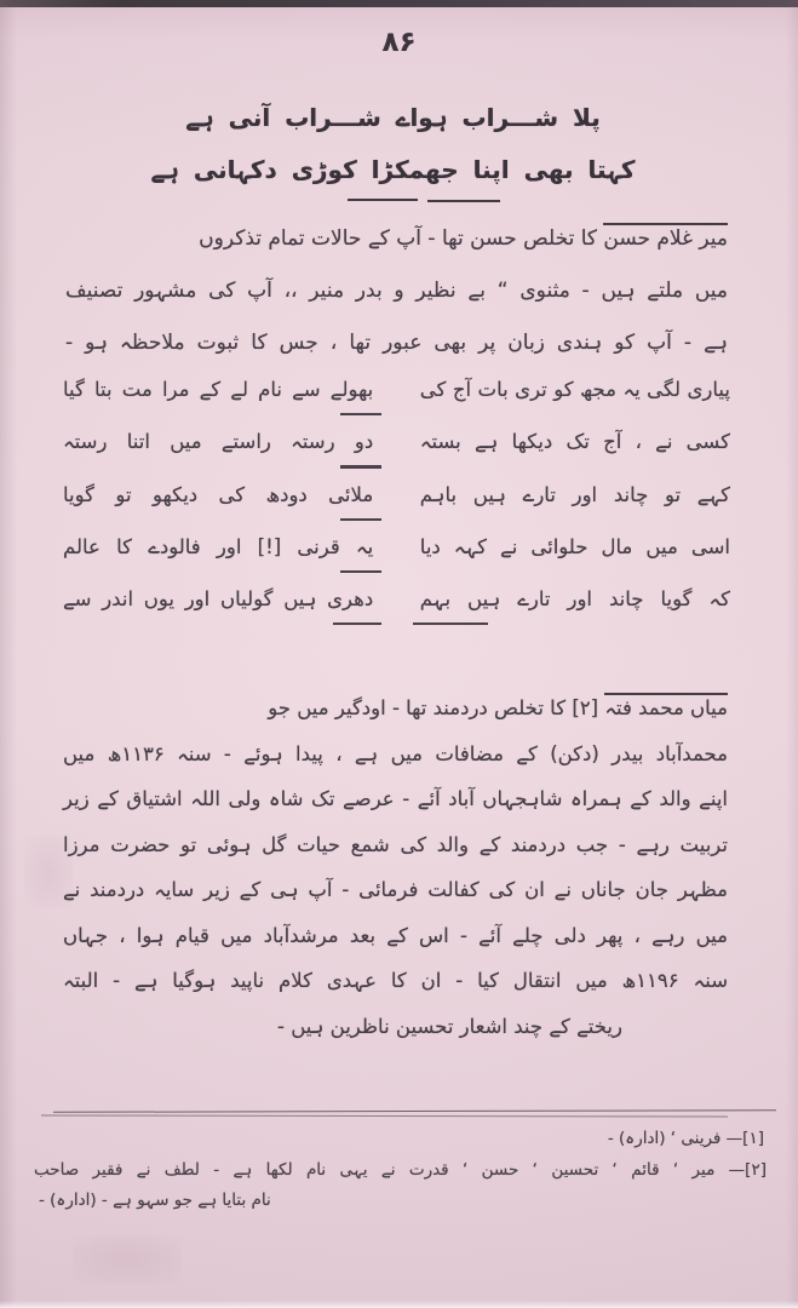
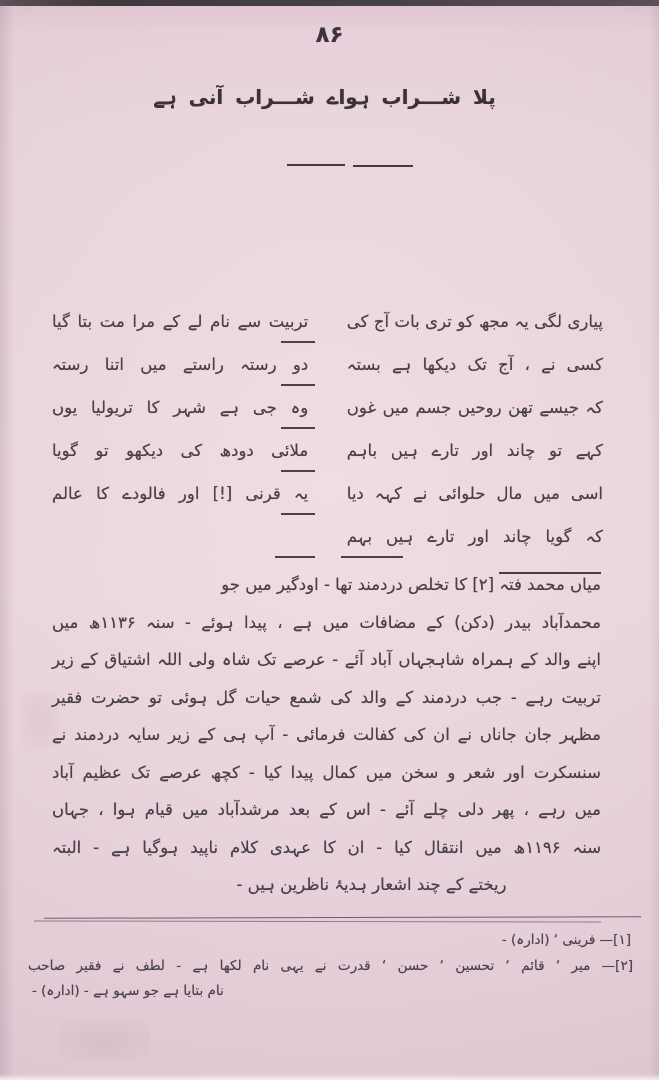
  ۸۶
  پلا شـــراب ہواے شـــراب آنی ہے
- کہتا بھی اپنا جھمکڑا کوڑی دکہانی ہے
- میر غلام حسن کا تخلص حسن تھا - آپ کے حالات تمام تذکروں
- میں ملتے ہیں - مثنوی “ بے نظیر و بدر منیر ،، آپ کی مشہور تصنیف
- ہے - آپ کو ہندی زبان پر بھی عبور تھا ، جس کا ثبوت ملاحظہ ہو -
  پیاری لگی یہ مجھ کو تری بات آج کی
- بھولے سے نام لے کے مرا مت بتا گیا
+ تربیت سے نام لے کے مرا مت بتا گیا
  کسی نے ، آج تک دیکھا ہے بستہ
  دو رستہ راستے میں اتنا رستہ
+ کہ جیسے تھن روحیں جسم میں غوں
+ وہ جی ہے شہر کا تریولیا یوں
  کہے تو چاند اور تارے ہیں باہم
  ملائی دودھ کی دیکھو تو گویا
  اسی میں مال حلوائی نے کہہ دیا
  یہ قرنی [!] اور فالودے کا عالم
  کہ گویا چاند اور تارے ہیں بہم
- دھری ہیں گولیاں اور یوں اندر سے
  میاں محمد فتہ [۲] کا تخلص دردمند تھا - اودگیر میں جو
  محمدآباد بیدر (دکن) کے مضافات میں ہے ، پیدا ہوئے - سنہ ۱۱۳۶ھ میں
  اپنے والد کے ہمراہ شاہجہاں آباد آئے - عرصے تک شاہ ولی اللہ اشتیاق کے زیر
- تربیت رہے - جب دردمند کے والد کی شمع حیات گل ہوئی تو حضرت مرزا
+ تربیت رہے - جب دردمند کے والد کی شمع حیات گل ہوئی تو حضرت فقیر
  مظہر جان جاناں نے ان کی کفالت فرمائی - آپ ہی کے زیر سایہ دردمند نے
+ سنسکرت اور شعر و سخن میں کمال پیدا کیا - کچھ عرصے تک عظیم آباد
  میں رہے ، پھر دلی چلے آئے - اس کے بعد مرشدآباد میں قیام ہوا ، جہاں
  سنہ ۱۱۹۶ھ میں انتقال کیا - ان کا عہدی کلام ناپید ہوگیا ہے - البتہ
- ریختے کے چند اشعار تحسین ناظرین ہیں -
+ ریختے کے چند اشعار ہدیۂ ناظرین ہیں -
  [۱]— فرینی ‘ (ادارہ) -
  [۲]— میر ‘ قائم ‘ تحسین ‘ حسن ‘ قدرت نے یہی نام لکھا ہے - لطف نے فقیر صاحب
  نام بتایا ہے جو سہو ہے - (ادارہ) -
